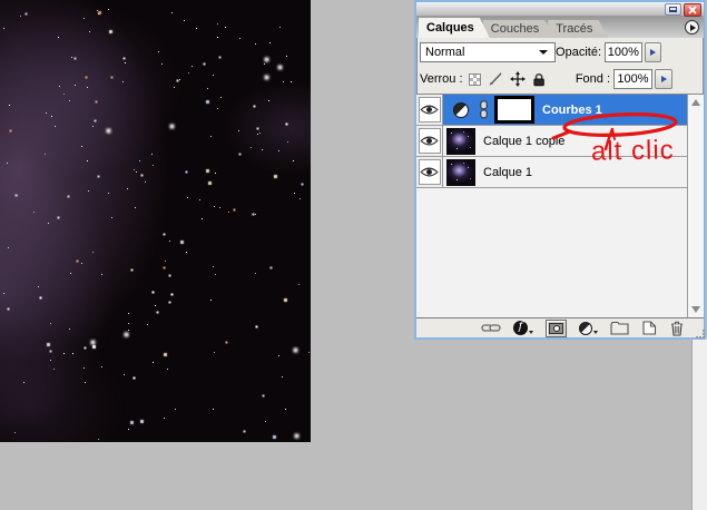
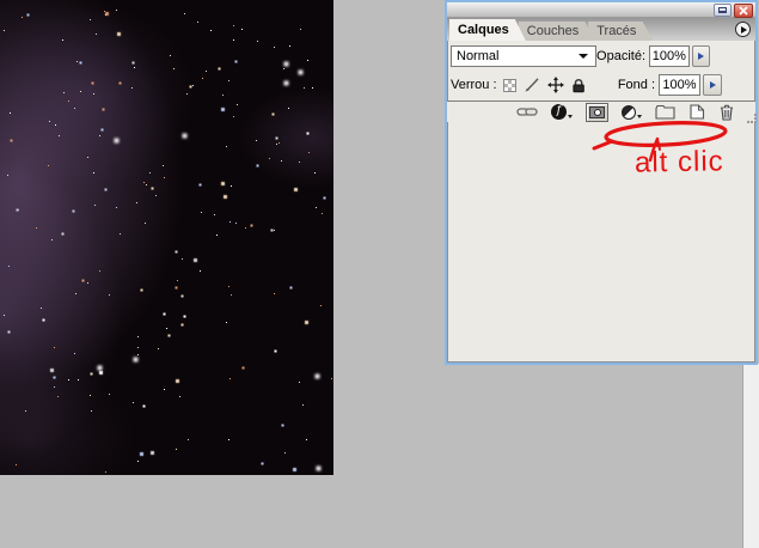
  Calques
  Couches
  Tracés
  Normal
  Opacité:
  100%
  Verrou :
  Fond :
  100%
- Courbes 1
- Calque 1 copie
- Calque 1
  f
  alt clic
